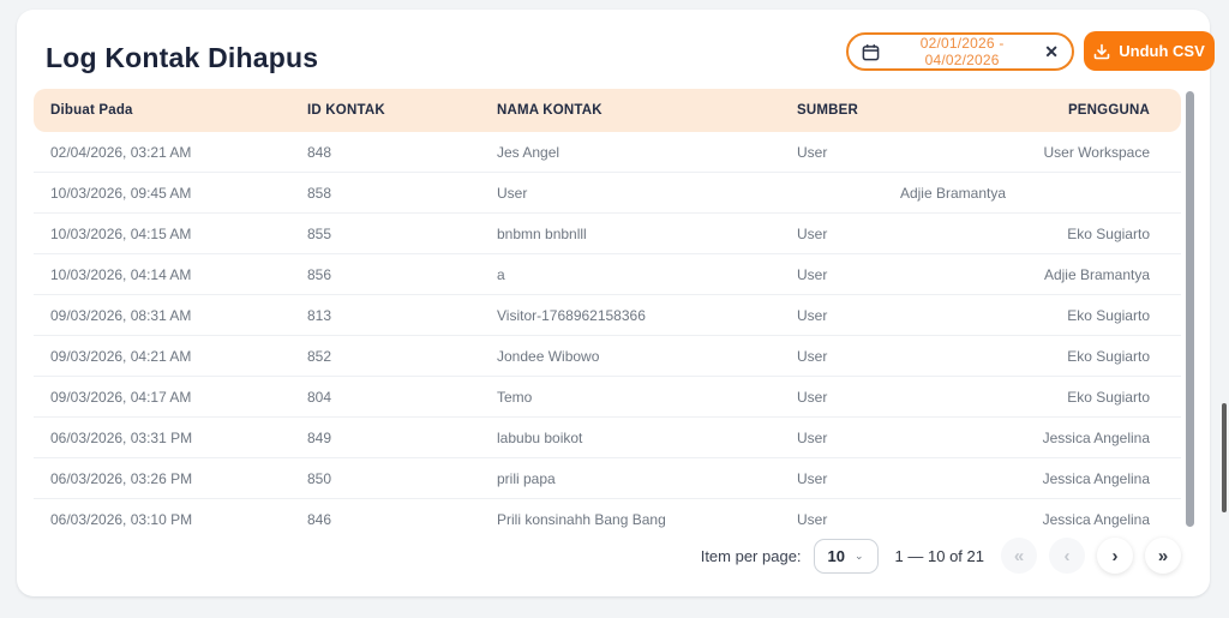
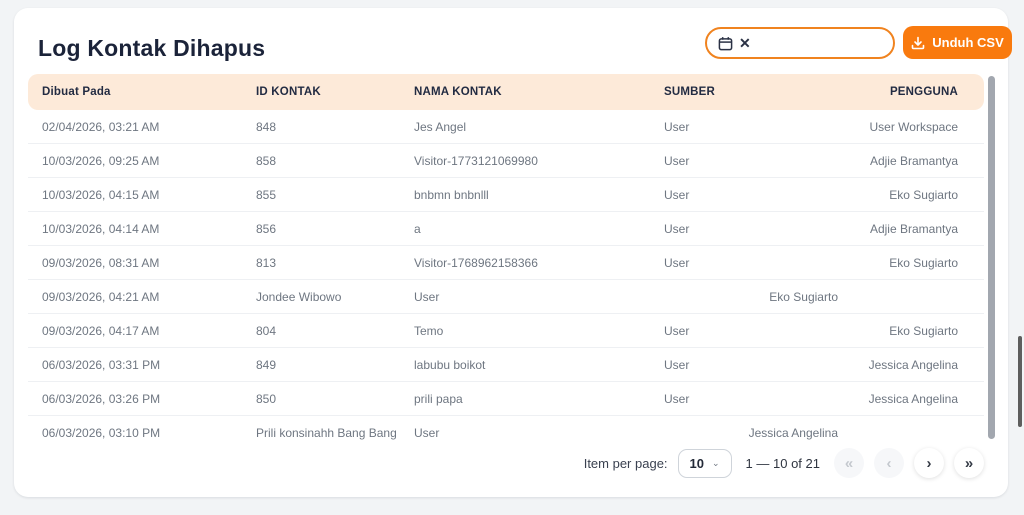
  Log Kontak Dihapus
- 02/01/2026 - 04/02/2026
  ✕
  Unduh CSV
  Dibuat Pada
  ID KONTAK
  NAMA KONTAK
  SUMBER
  PENGGUNA
  02/04/2026, 03:21 AM
  848
  Jes Angel
  User
  User Workspace
- 10/03/2026, 09:45 AM
+ 10/03/2026, 09:25 AM
  858
+ Visitor-1773121069980
  User
  Adjie Bramantya
  10/03/2026, 04:15 AM
  855
  bnbmn bnbnlll
  User
  Eko Sugiarto
  10/03/2026, 04:14 AM
  856
  a
  User
  Adjie Bramantya
  09/03/2026, 08:31 AM
  813
  Visitor-1768962158366
  User
  Eko Sugiarto
  09/03/2026, 04:21 AM
- 852
  Jondee Wibowo
  User
  Eko Sugiarto
  09/03/2026, 04:17 AM
  804
  Temo
  User
  Eko Sugiarto
  06/03/2026, 03:31 PM
  849
  labubu boikot
  User
  Jessica Angelina
  06/03/2026, 03:26 PM
  850
  prili papa
  User
  Jessica Angelina
  06/03/2026, 03:10 PM
- 846
  Prili konsinahh Bang Bang
  User
  Jessica Angelina
  Item per page:
  10
  ⌄
  1 — 10 of 21
  «
  ‹
  ›
  »
